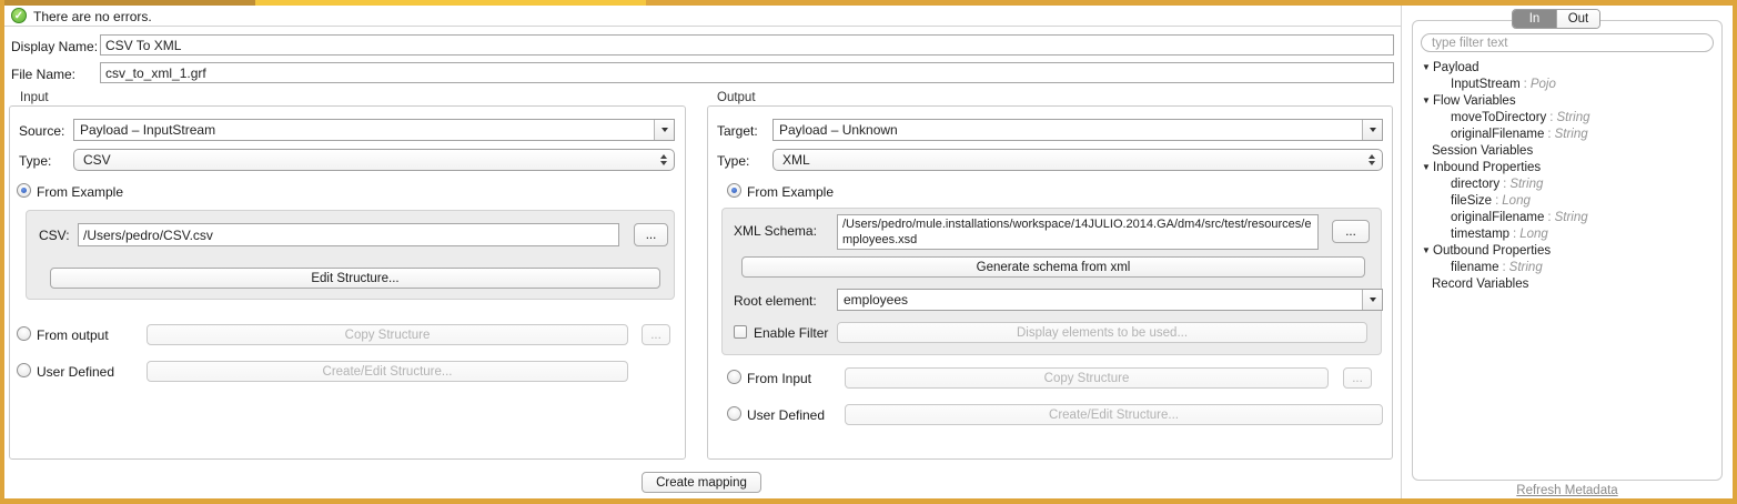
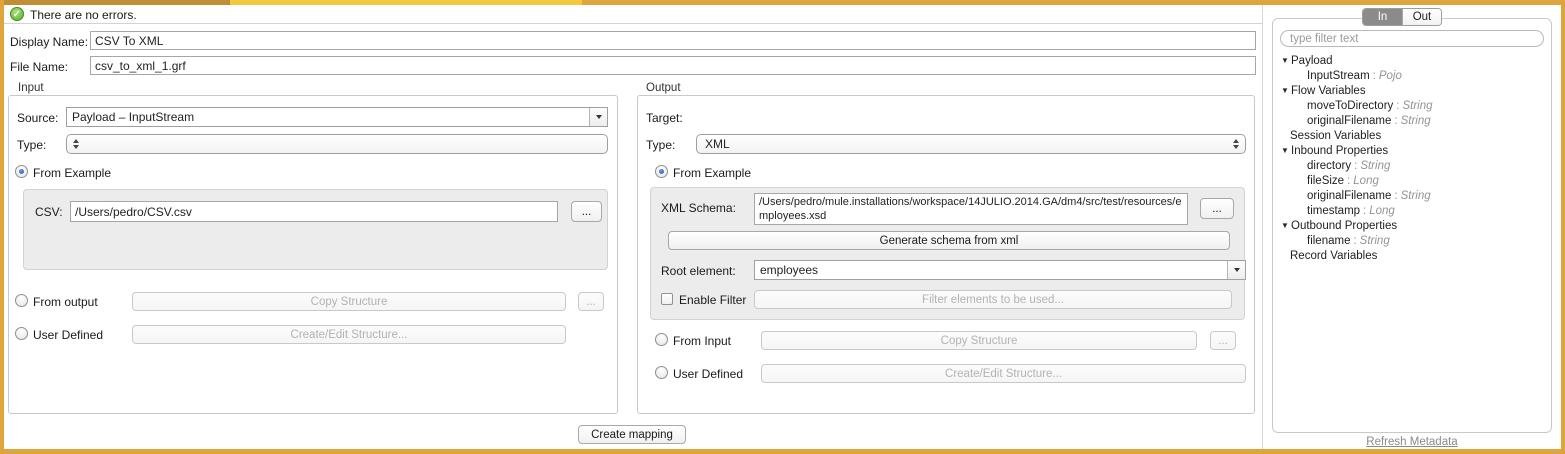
  ✓
  There are no errors.
  Display Name:
  CSV To XML
  File Name:
  csv_to_xml_1.grf
  Input
  Source:
  Payload – InputStream
  Type:
- CSV
  From Example
  CSV:
  /Users/pedro/CSV.csv
  ...
- Edit Structure...
  From output
  Copy Structure
  ...
  User Defined
  Create/Edit Structure...
  Output
  Target:
- Payload – Unknown
  Type:
  XML
  From Example
  XML Schema:
  /Users/pedro/mule.installations/workspace/14JULIO.2014.GA/dm4/src/test/resources/employees.xsd
  ...
  Generate schema from xml
  Root element:
  employees
  Enable Filter
- Display elements to be used...
+ Filter elements to be used...
  From Input
  Copy Structure
  ...
  User Defined
  Create/Edit Structure...
  Create mapping
  In
  Out
  type filter text
  ▼
  Payload
  InputStream
  :
  Pojo
  ▼
  Flow Variables
  moveToDirectory
  :
  String
  originalFilename
  :
  String
  Session Variables
  ▼
  Inbound Properties
  directory
  :
  String
  fileSize
  :
  Long
  originalFilename
  :
  String
  timestamp
  :
  Long
  ▼
  Outbound Properties
  filename
  :
  String
  Record Variables
  Refresh Metadata
